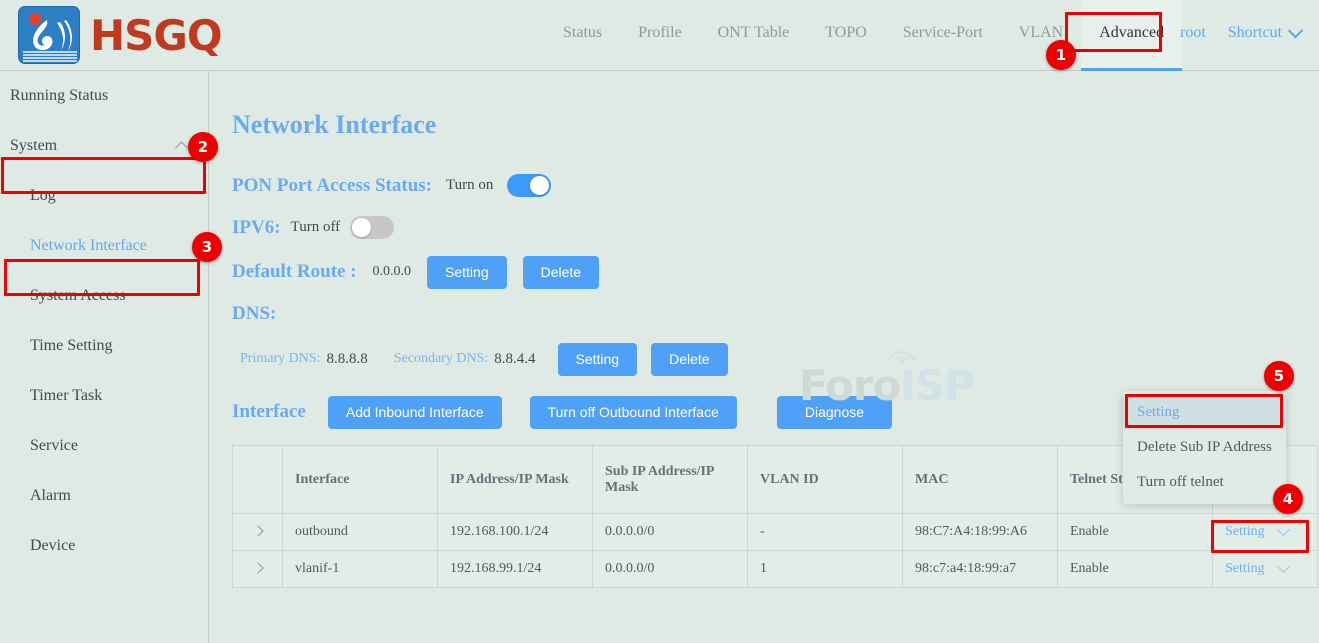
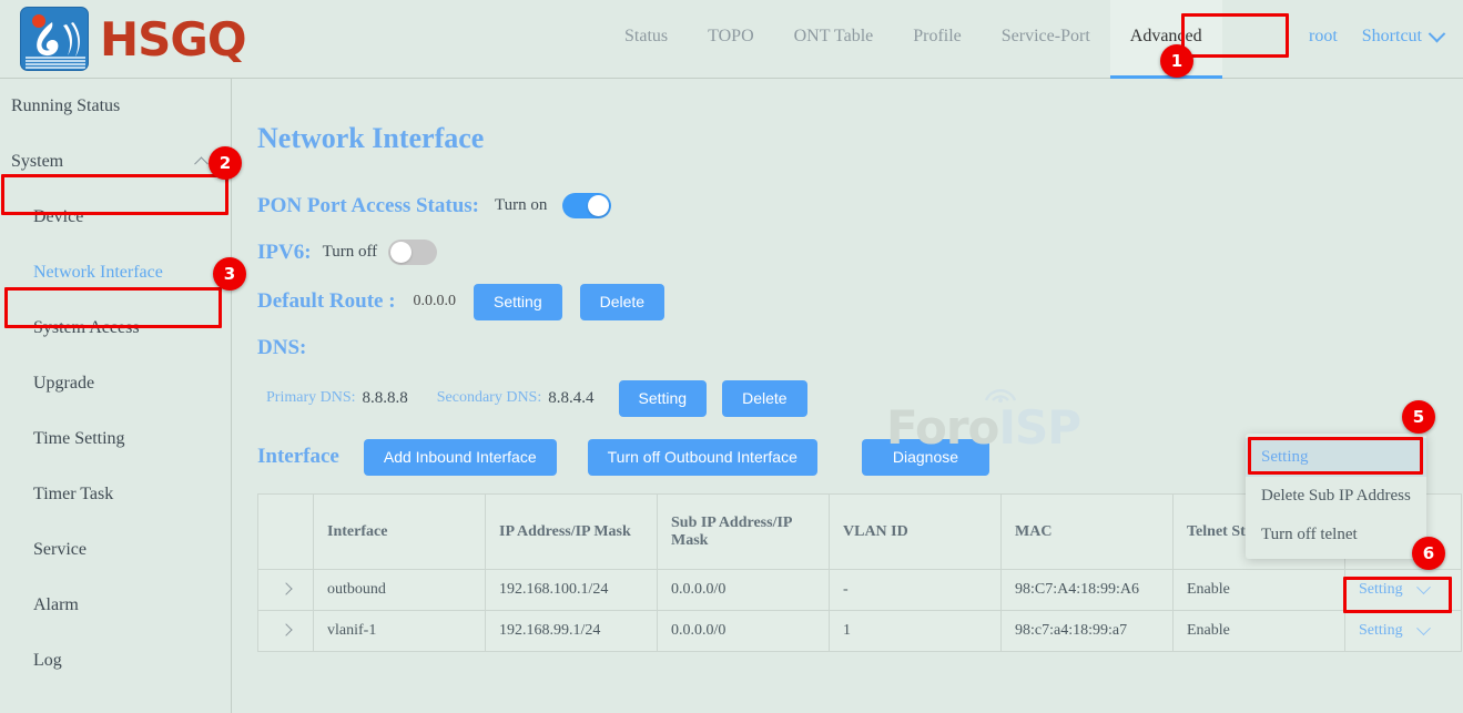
  HSGQ
  Status
- Profile
+ TOPO
  ONT Table
- TOPO
+ Profile
  Service-Port
- VLAN
  Advanced
  root
  Shortcut
  Running Status
  System
- Log
+ Device
  Network Interface
  System Access
+ Upgrade
  Time Setting
  Timer Task
  Service
  Alarm
- Device
+ Log
  Network Interface
  PON Port Access Status:
  Turn on
  IPV6:
  Turn off
  Default Route :
  0.0.0.0
  Setting
  Delete
  DNS:
  Primary DNS:
  8.8.8.8
  Secondary DNS:
  8.8.4.4
  Setting
  Delete
  Interface
  Add Inbound Interface
  Turn off Outbound Interface
  Diagnose
  	Interface	IP Address/IP Mask	Sub IP Address/IP Mask	VLAN ID	MAC	Telnet St
  	outbound	192.168.100.1/24	0.0.0.0/0	-	98:C7:A4:18:99:A6	Enable	Setting
  	vlanif-1	192.168.99.1/24	0.0.0.0/0	1	98:c7:a4:18:99:a7	Enable	Setting
  Setting
  Delete Sub IP Address
  Turn off telnet
  1
  2
  3
- 4
+ 6
  5
